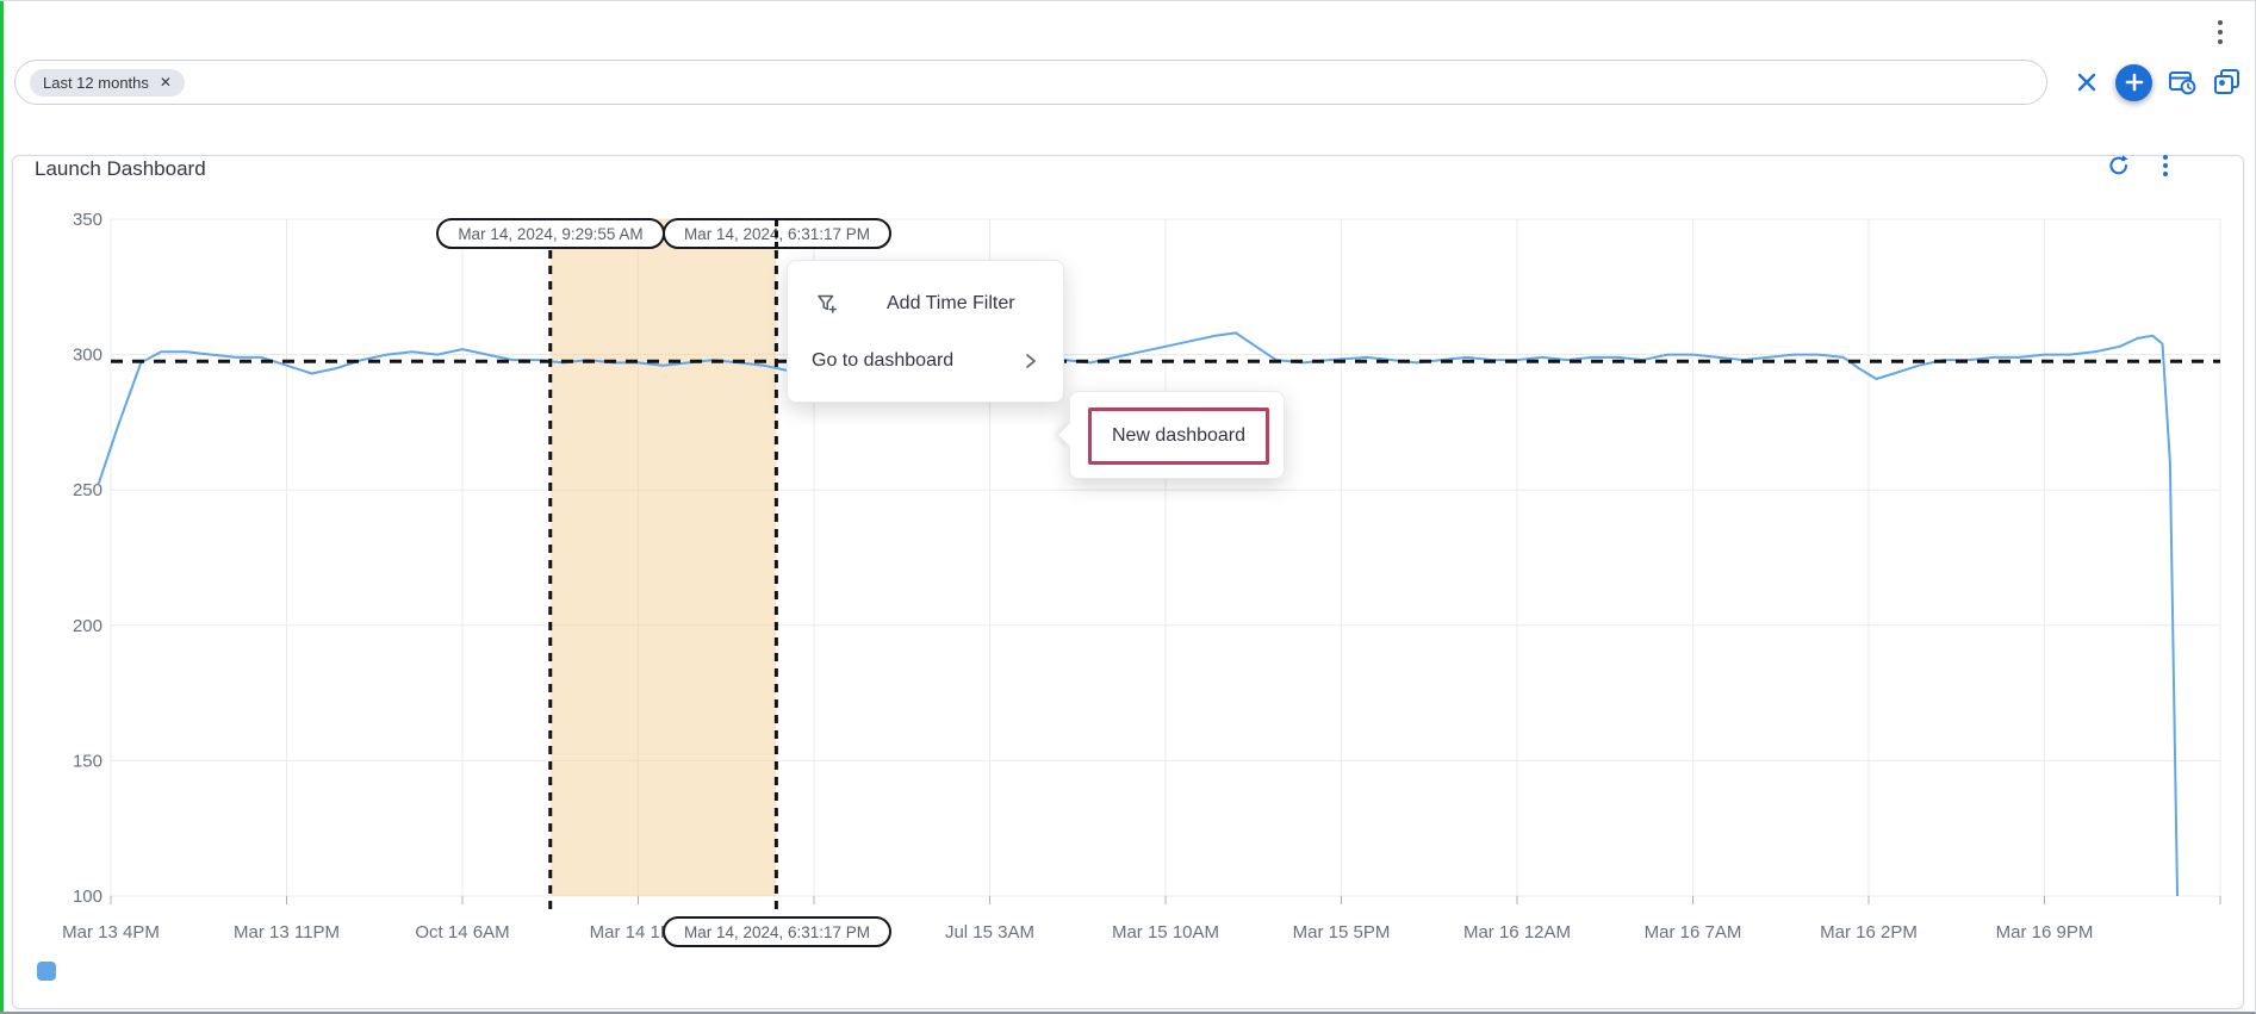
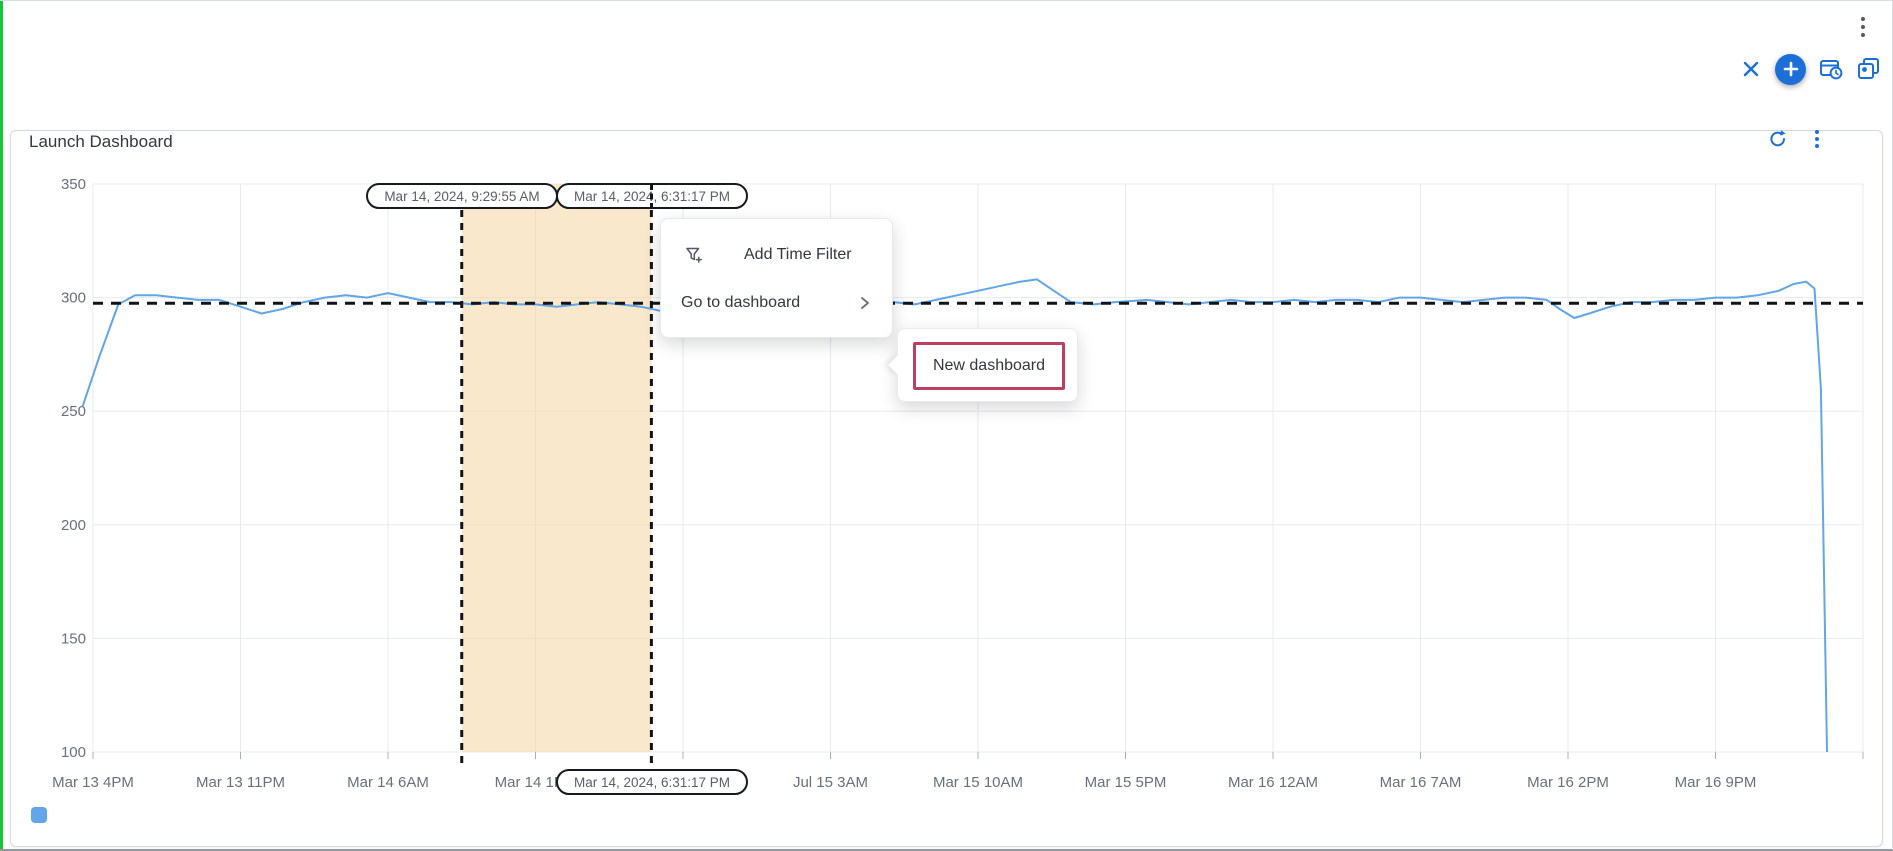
- Last 12 months
- ✕
  Launch Dashboard
  350
  300
  250
  200
  150
  100
  Mar 13 4PM
  Mar 13 11PM
- Oct 14 6AM
+ Mar 14 6AM
  Mar 14 1
  Jul 15 3AM
  Mar 15 10AM
  Mar 15 5PM
  Mar 16 12AM
  Mar 16 7AM
  Mar 16 2PM
  Mar 16 9PM
  Mar 14, 2024, 9:29:55 AM
  Mar 14, 2024, 6:31:17 PM
  Mar 14, 2024, 6:31:17 PM
  Add Time Filter
  Go to dashboard
  New dashboard
